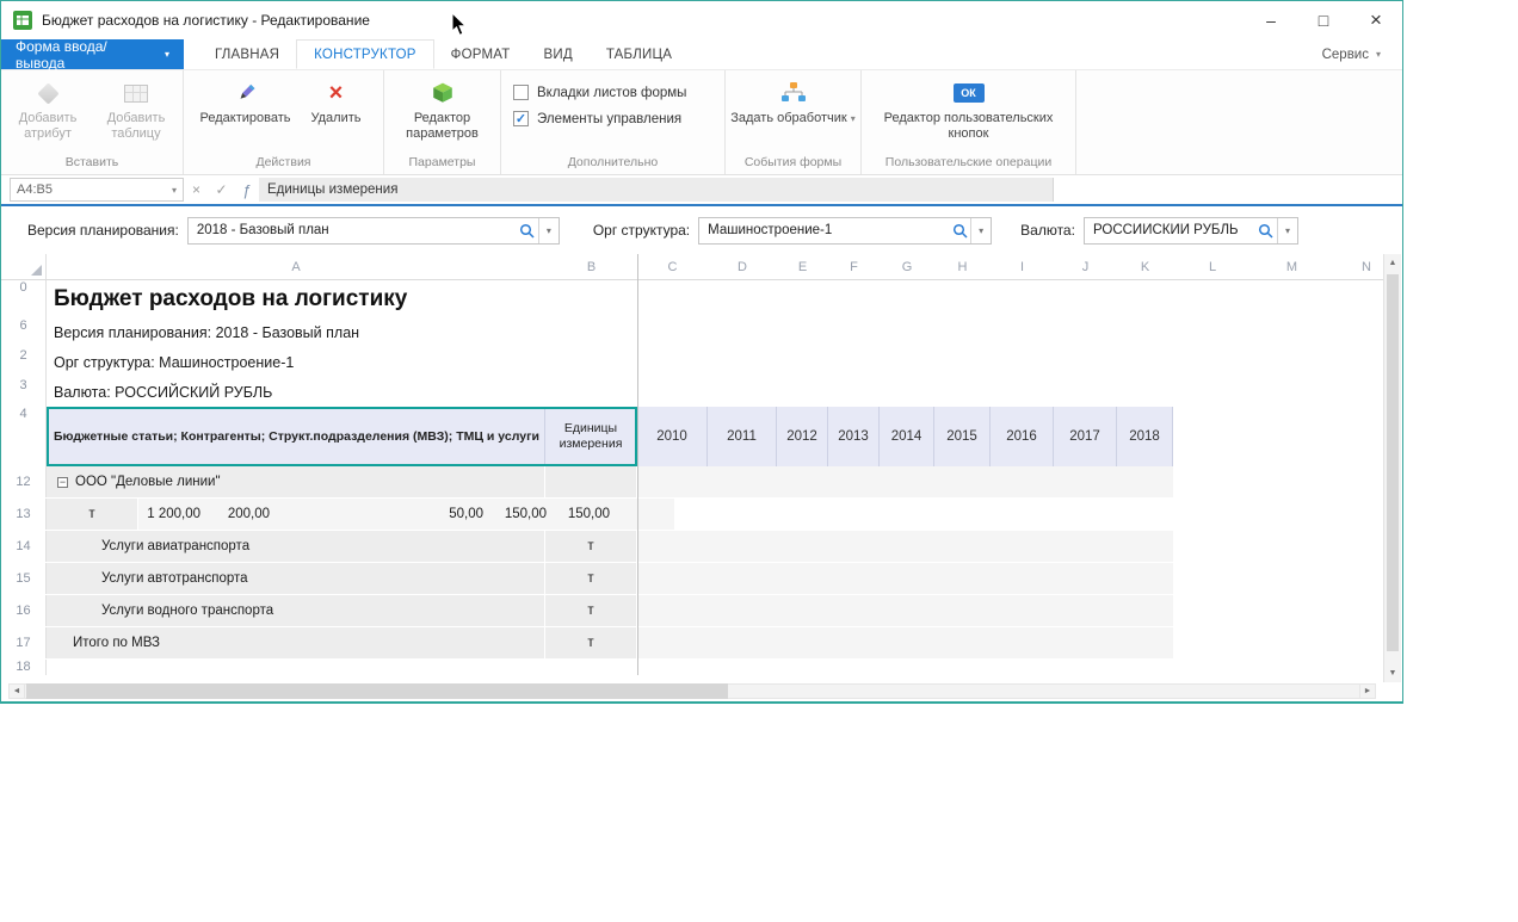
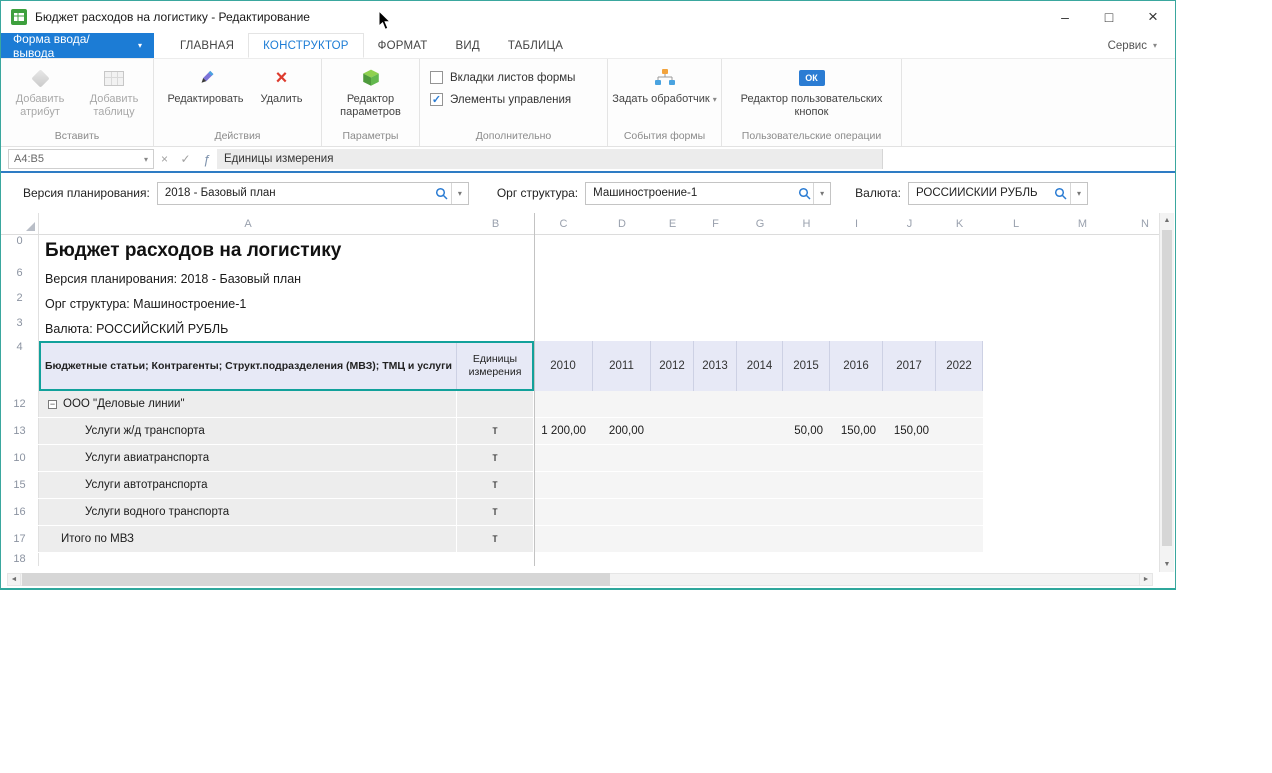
  Бюджет расходов на логистику - Редактирование
  –
  □
  ×
  Форма ввода/вывода
  ▾
  ГЛАВНАЯ
  КОНСТРУКТОР
  ФОРМАТ
  ВИД
  ТАБЛИЦА
  Сервис
  ▾
  Добавить атрибут
  Добавить таблицу
  Вставить
  Редактировать
  ×
  Удалить
  Действия
  Редактор параметров
  Параметры
  Вкладки листов формы
  ✓
  Элементы управления
  Дополнительно
  Задать обработчик ▾
  События формы
  ОК
  Редактор пользовательских кнопок
  Пользовательские операции
  A4:B5
  ▾
  ×
  ✓
  ƒ
  Единицы измерения
  Версия планирования:
  2018 - Базовый план
  ▾
  Орг структура:
  Машиностроение-1
  ▾
  Валюта:
  РОССИЙСКИЙ РУБЛЬ
  ▾
  A
  B
  C
  D
  E
  F
  G
  H
  I
  J
  K
  L
  M
  N
  0
  Бюджет расходов на логистику
  6
  Версия планирования: 2018 - Базовый план
  2
  Орг структура: Машиностроение-1
  3
  Валюта: РОССИЙСКИЙ РУБЛЬ
  4
  Бюджетные статьи; Контрагенты; Структ.подразделения (МВЗ); ТМЦ и услуги
  Единицы измерения
  2010
  2011
  2012
  2013
  2014
  2015
  2016
  2017
- 2018
+ 2022
  12
  −
  ООО "Деловые линии"
  13
+ Услуги ж/д транспорта
  т
  1 200,00
  200,00
  50,00
  150,00
  150,00
- 14
+ 10
  Услуги авиатранспорта
  т
  15
  Услуги автотранспорта
  т
  16
  Услуги водного транспорта
  т
  17
  Итого по МВЗ
  т
  18
